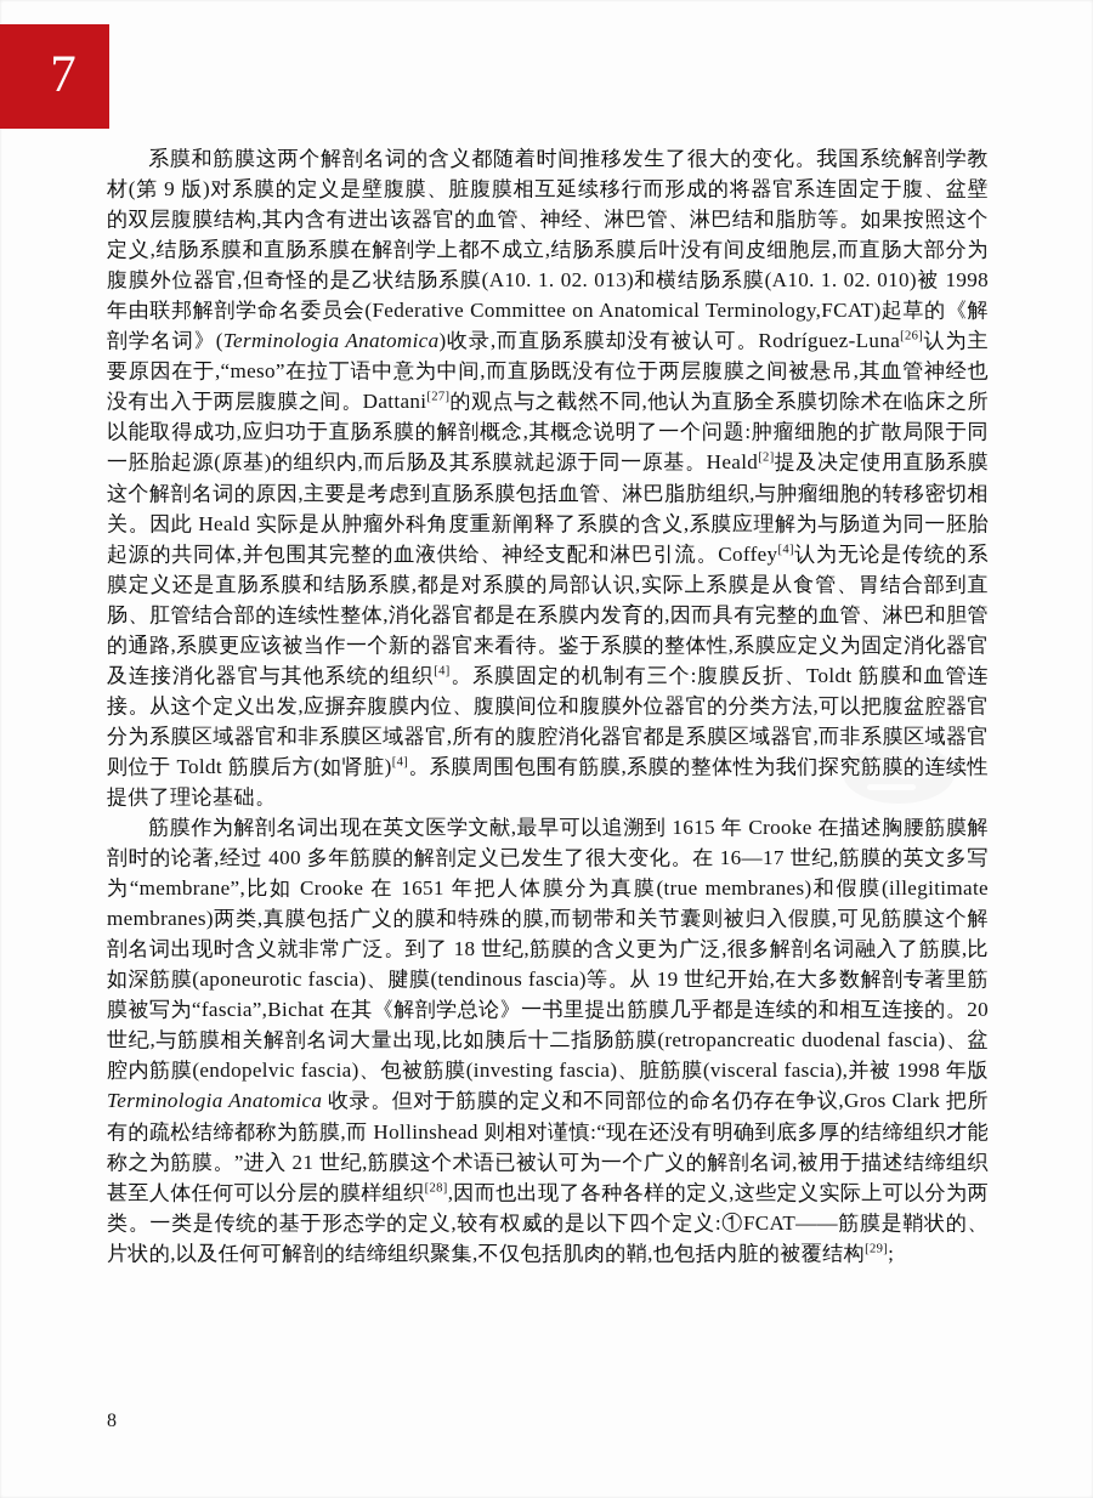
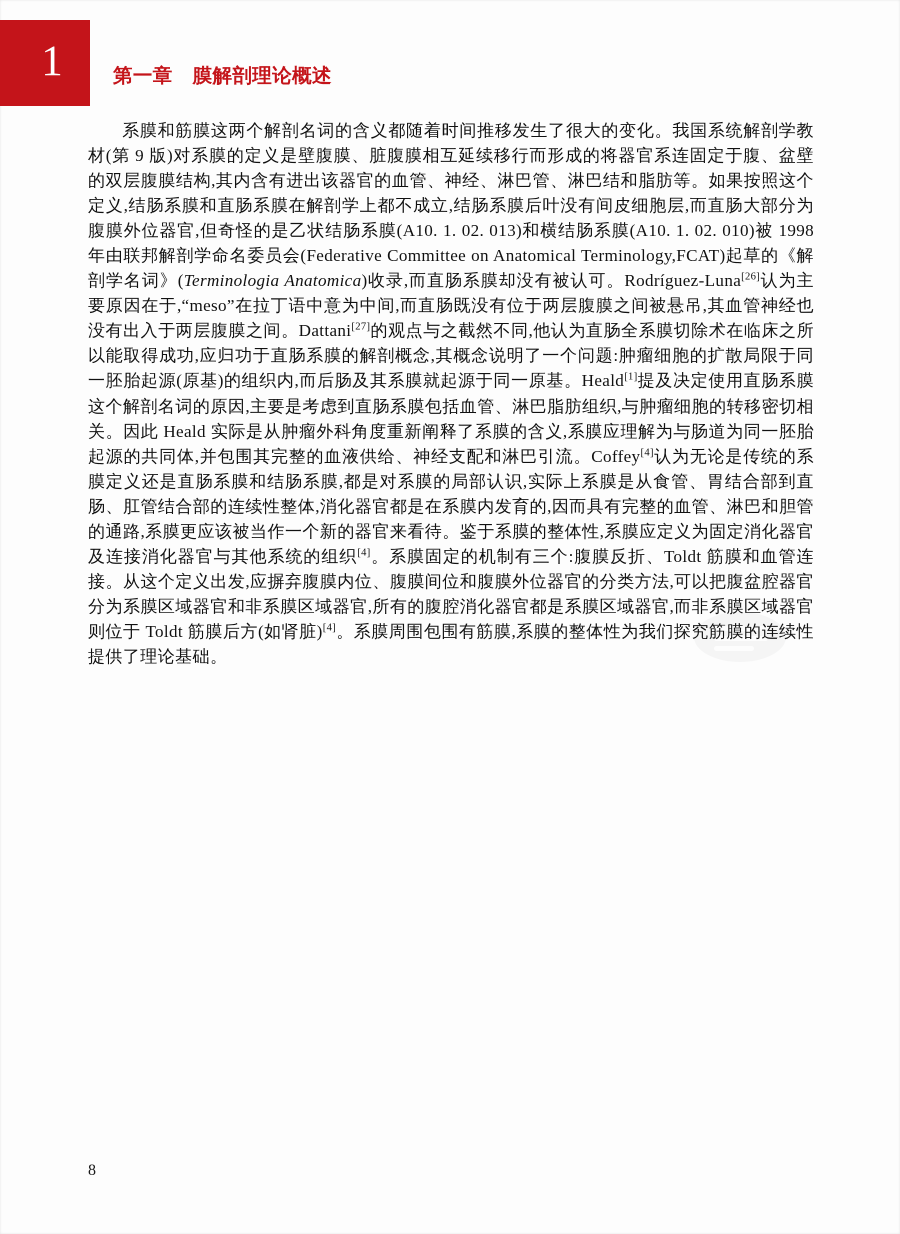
- 7
+ 1
+ 第一章 膜解剖理论概述
- 系膜和筋膜这两个解剖名词的含义都随着时间推移发生了很大的变化。我国系统解剖学教材(第 9 版)对系膜的定义是壁腹膜、脏腹膜相互延续移行而形成的将器官系连固定于腹、盆壁的双层腹膜结构,其内含有进出该器官的血管、神经、淋巴管、淋巴结和脂肪等。如果按照这个定义,结肠系膜和直肠系膜在解剖学上都不成立,结肠系膜后叶没有间皮细胞层,而直肠大部分为腹膜外位器官,但奇怪的是乙状结肠系膜(A10. 1. 02. 013)和横结肠系膜(A10. 1. 02. 010)被 1998 年由联邦解剖学命名委员会(Federative Committee on Anatomical Terminology,FCAT)起草的《解剖学名词》(Terminologia Anatomica)收录,而直肠系膜却没有被认可。Rodríguez-Luna[26]认为主要原因在于,“meso”在拉丁语中意为中间,而直肠既没有位于两层腹膜之间被悬吊,其血管神经也没有出入于两层腹膜之间。Dattani[27]的观点与之截然不同,他认为直肠全系膜切除术在临床之所以能取得成功,应归功于直肠系膜的解剖概念,其概念说明了一个问题:肿瘤细胞的扩散局限于同一胚胎起源(原基)的组织内,而后肠及其系膜就起源于同一原基。Heald[2]提及决定使用直肠系膜这个解剖名词的原因,主要是考虑到直肠系膜包括血管、淋巴脂肪组织,与肿瘤细胞的转移密切相关。因此 Heald 实际是从肿瘤外科角度重新阐释了系膜的含义,系膜应理解为与肠道为同一胚胎起源的共同体,并包围其完整的血液供给、神经支配和淋巴引流。Coffey[4]认为无论是传统的系膜定义还是直肠系膜和结肠系膜,都是对系膜的局部认识,实际上系膜是从食管、胃结合部到直肠、肛管结合部的连续性整体,消化器官都是在系膜内发育的,因而具有完整的血管、淋巴和胆管的通路,系膜更应该被当作一个新的器官来看待。鉴于系膜的整体性,系膜应定义为固定消化器官及连接消化器官与其他系统的组织[4]。系膜固定的机制有三个:腹膜反折、Toldt 筋膜和血管连接。从这个定义出发,应摒弃腹膜内位、腹膜间位和腹膜外位器官的分类方法,可以把腹盆腔器官分为系膜区域器官和非系膜区域器官,所有的腹腔消化器官都是系膜区域器官,而非系膜区域器官则位于 Toldt 筋膜后方(如肾脏)[4]。系膜周围包围有筋膜,系膜的整体性为我们探究筋膜的连续性提供了理论基础。
+ 系膜和筋膜这两个解剖名词的含义都随着时间推移发生了很大的变化。我国系统解剖学教材(第 9 版)对系膜的定义是壁腹膜、脏腹膜相互延续移行而形成的将器官系连固定于腹、盆壁的双层腹膜结构,其内含有进出该器官的血管、神经、淋巴管、淋巴结和脂肪等。如果按照这个定义,结肠系膜和直肠系膜在解剖学上都不成立,结肠系膜后叶没有间皮细胞层,而直肠大部分为腹膜外位器官,但奇怪的是乙状结肠系膜(A10. 1. 02. 013)和横结肠系膜(A10. 1. 02. 010)被 1998 年由联邦解剖学命名委员会(Federative Committee on Anatomical Terminology,FCAT)起草的《解剖学名词》(Terminologia Anatomica)收录,而直肠系膜却没有被认可。Rodríguez-Luna[26]认为主要原因在于,“meso”在拉丁语中意为中间,而直肠既没有位于两层腹膜之间被悬吊,其血管神经也没有出入于两层腹膜之间。Dattani[27]的观点与之截然不同,他认为直肠全系膜切除术在临床之所以能取得成功,应归功于直肠系膜的解剖概念,其概念说明了一个问题:肿瘤细胞的扩散局限于同一胚胎起源(原基)的组织内,而后肠及其系膜就起源于同一原基。Heald[1]提及决定使用直肠系膜这个解剖名词的原因,主要是考虑到直肠系膜包括血管、淋巴脂肪组织,与肿瘤细胞的转移密切相关。因此 Heald 实际是从肿瘤外科角度重新阐释了系膜的含义,系膜应理解为与肠道为同一胚胎起源的共同体,并包围其完整的血液供给、神经支配和淋巴引流。Coffey[4]认为无论是传统的系膜定义还是直肠系膜和结肠系膜,都是对系膜的局部认识,实际上系膜是从食管、胃结合部到直肠、肛管结合部的连续性整体,消化器官都是在系膜内发育的,因而具有完整的血管、淋巴和胆管的通路,系膜更应该被当作一个新的器官来看待。鉴于系膜的整体性,系膜应定义为固定消化器官及连接消化器官与其他系统的组织[4]。系膜固定的机制有三个:腹膜反折、Toldt 筋膜和血管连接。从这个定义出发,应摒弃腹膜内位、腹膜间位和腹膜外位器官的分类方法,可以把腹盆腔器官分为系膜区域器官和非系膜区域器官,所有的腹腔消化器官都是系膜区域器官,而非系膜区域器官则位于 Toldt 筋膜后方(如肾脏)[4]。系膜周围包围有筋膜,系膜的整体性为我们探究筋膜的连续性提供了理论基础。
- 筋膜作为解剖名词出现在英文医学文献,最早可以追溯到 1615 年 Crooke 在描述胸腰筋膜解剖时的论著,经过 400 多年筋膜的解剖定义已发生了很大变化。在 16—17 世纪,筋膜的英文多写为“membrane”,比如 Crooke 在 1651 年把人体膜分为真膜(true membranes)和假膜(illegitimate membranes)两类,真膜包括广义的膜和特殊的膜,而韧带和关节囊则被归入假膜,可见筋膜这个解剖名词出现时含义就非常广泛。到了 18 世纪,筋膜的含义更为广泛,很多解剖名词融入了筋膜,比如深筋膜(aponeurotic fascia)、腱膜(tendinous fascia)等。从 19 世纪开始,在大多数解剖专著里筋膜被写为“fascia”,Bichat 在其《解剖学总论》一书里提出筋膜几乎都是连续的和相互连接的。20 世纪,与筋膜相关解剖名词大量出现,比如胰后十二指肠筋膜(retropancreatic duodenal fascia)、盆腔内筋膜(endopelvic fascia)、包被筋膜(investing fascia)、脏筋膜(visceral fascia),并被 1998 年版 Terminologia Anatomica 收录。但对于筋膜的定义和不同部位的命名仍存在争议,Gros Clark 把所有的疏松结缔都称为筋膜,而 Hollinshead 则相对谨慎:“现在还没有明确到底多厚的结缔组织才能称之为筋膜。”进入 21 世纪,筋膜这个术语已被认可为一个广义的解剖名词,被用于描述结缔组织甚至人体任何可以分层的膜样组织[28],因而也出现了各种各样的定义,这些定义实际上可以分为两类。一类是传统的基于形态学的定义,较有权威的是以下四个定义:①FCAT——筋膜是鞘状的、片状的,以及任何可解剖的结缔组织聚集,不仅包括肌肉的鞘,也包括内脏的被覆结构[29];
  8
